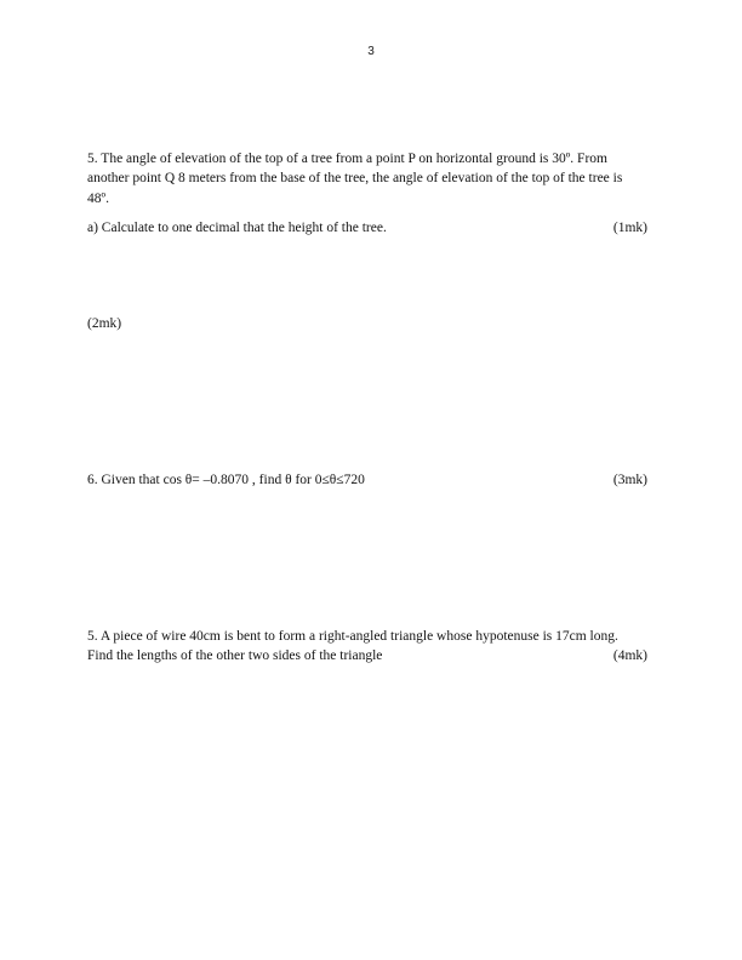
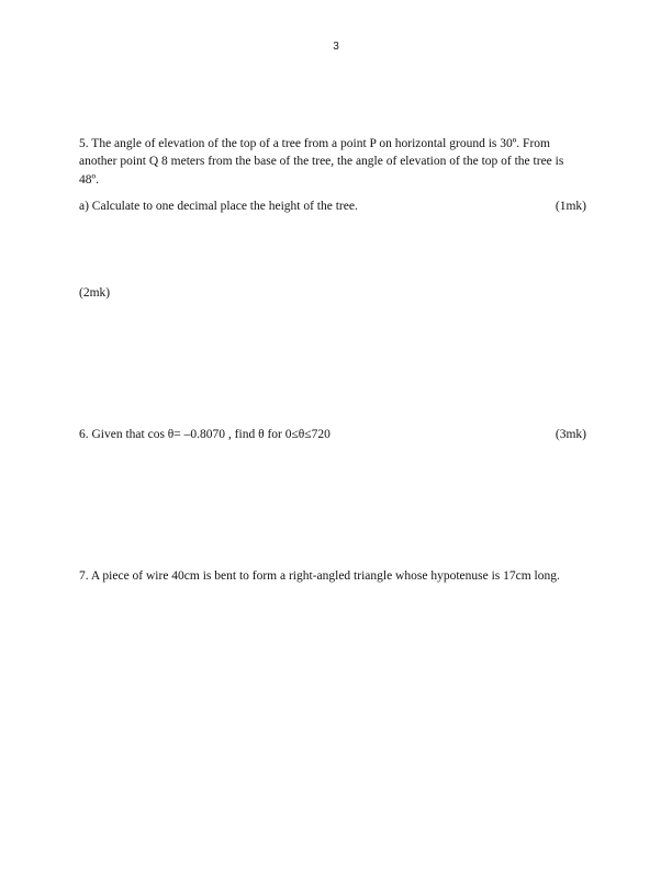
  3
  5. The angle of elevation of the top of a tree from a point P on horizontal ground is 30º. From another point Q 8 meters from the base of the tree, the angle of elevation of the top of the tree is 48º.
- a) Calculate to one decimal that the height of the tree.
+ a) Calculate to one decimal place the height of the tree.
  (1mk)
  (2mk)
  6. Given that cos θ= –0.8070 , find θ for 0≤θ≤720
  (3mk)
- 5. A piece of wire 40cm is bent to form a right-angled triangle whose hypotenuse is 17cm long.
+ 7. A piece of wire 40cm is bent to form a right-angled triangle whose hypotenuse is 17cm long.
- Find the lengths of the other two sides of the triangle
- (4mk)
